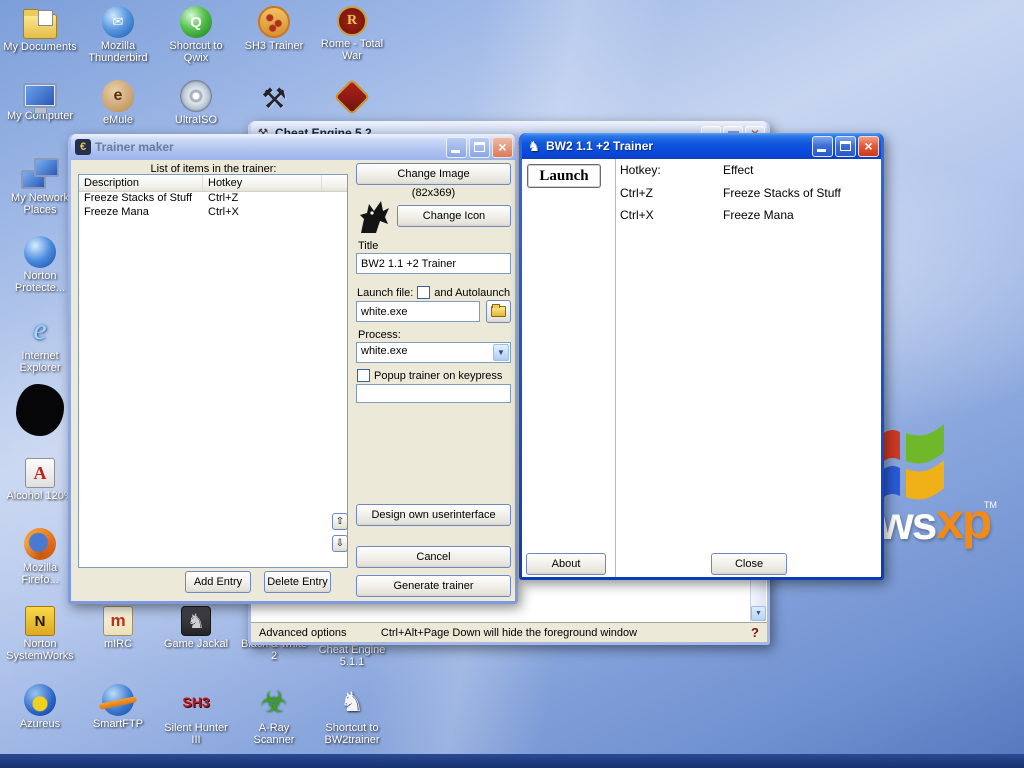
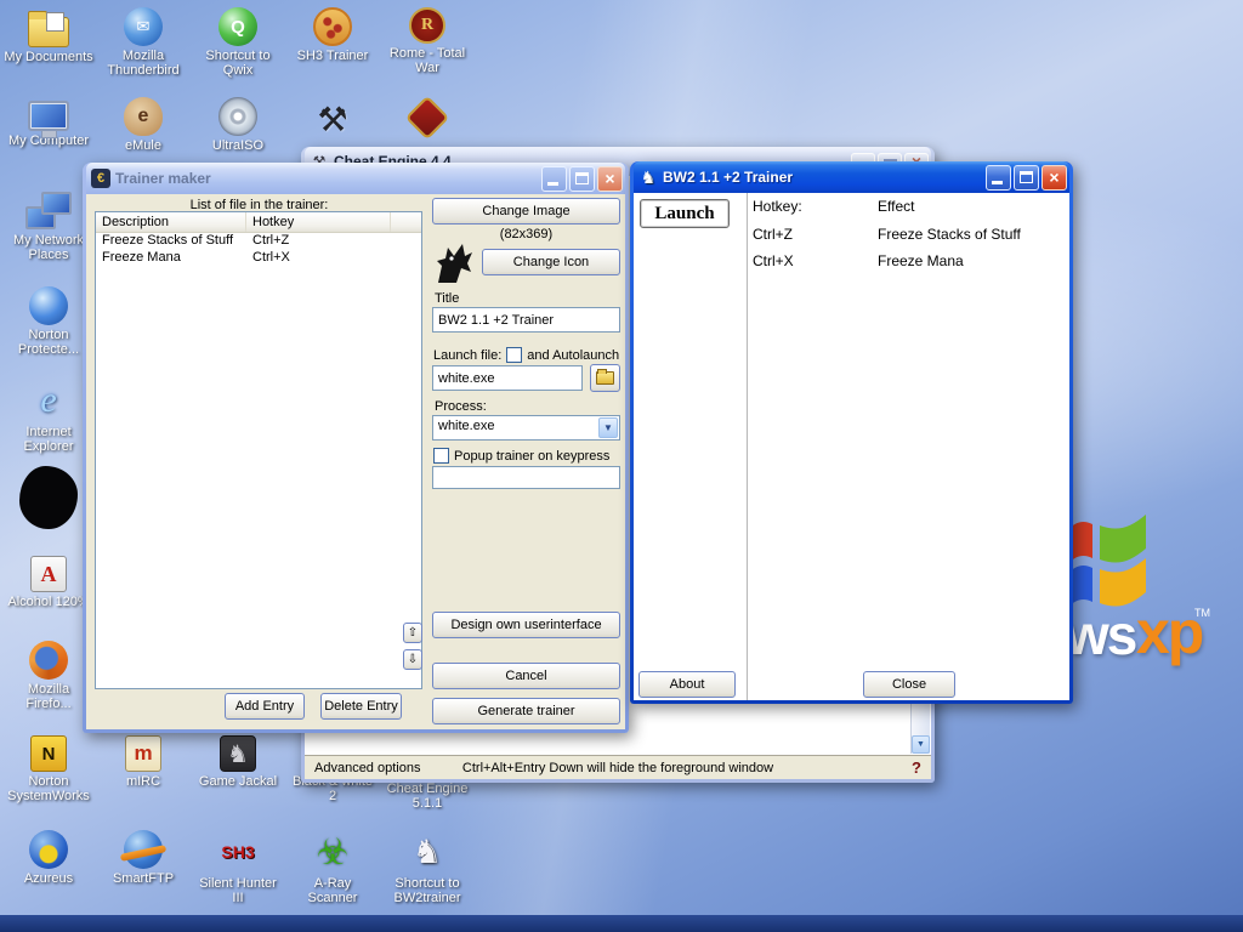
  My Documents
  ✉
  Mozilla Thunderbird
  Q
  Shortcut to Qwix
  SH3 Trainer
  R
  Rome - Total War
  My Computer
  e
  eMule
  UltraISO
  ⚒
  My Network Places
  Norton Protecte...
  e
  Internet Explorer
  A
  Alcohol 120
  Mozilla Firefo...
  N
  Norton SystemWorks
  m
  mIRC
  ♞
  Game Jackal
  Cheat Engine 5.1.1
  Azureus
  SmartFTP
  SH3
  Silent Hunter III
  ☣
  A-Ray Scanner
  ♞
  Shortcut to BW2trainer
  ws
  xp
  TM
  ⚒
- Cheat Engine 5.2
+ Cheat Engine 4.4
  Advanced options
- Ctrl+Alt+Page Down will hide the foreground window
+ Ctrl+Alt+Entry Down will hide the foreground window
  ?
  €
  Trainer maker
  ×
- List of items in the trainer:
+ List of file in the trainer:
  Description
  Hotkey
  Freeze Stacks of Stuff
  Ctrl+Z
  Freeze Mana
  Ctrl+X
  Add Entry
  Delete Entry
  Change Image
  (82x369)
  Change Icon
  Title
  BW2 1.1 +2 Trainer
  Launch file:
  and Autolaunch
  white.exe
  Process:
  white.exe
  ▼
  Popup trainer on keypress
  ⇧
  ⇩
  Design own userinterface
  Cancel
  Generate trainer
  ♞
  BW2 1.1 +2 Trainer
  ×
  Launch
  Hotkey:
  Effect
  Ctrl+Z
  Freeze Stacks of Stuff
  Ctrl+X
  Freeze Mana
  About
  Close
